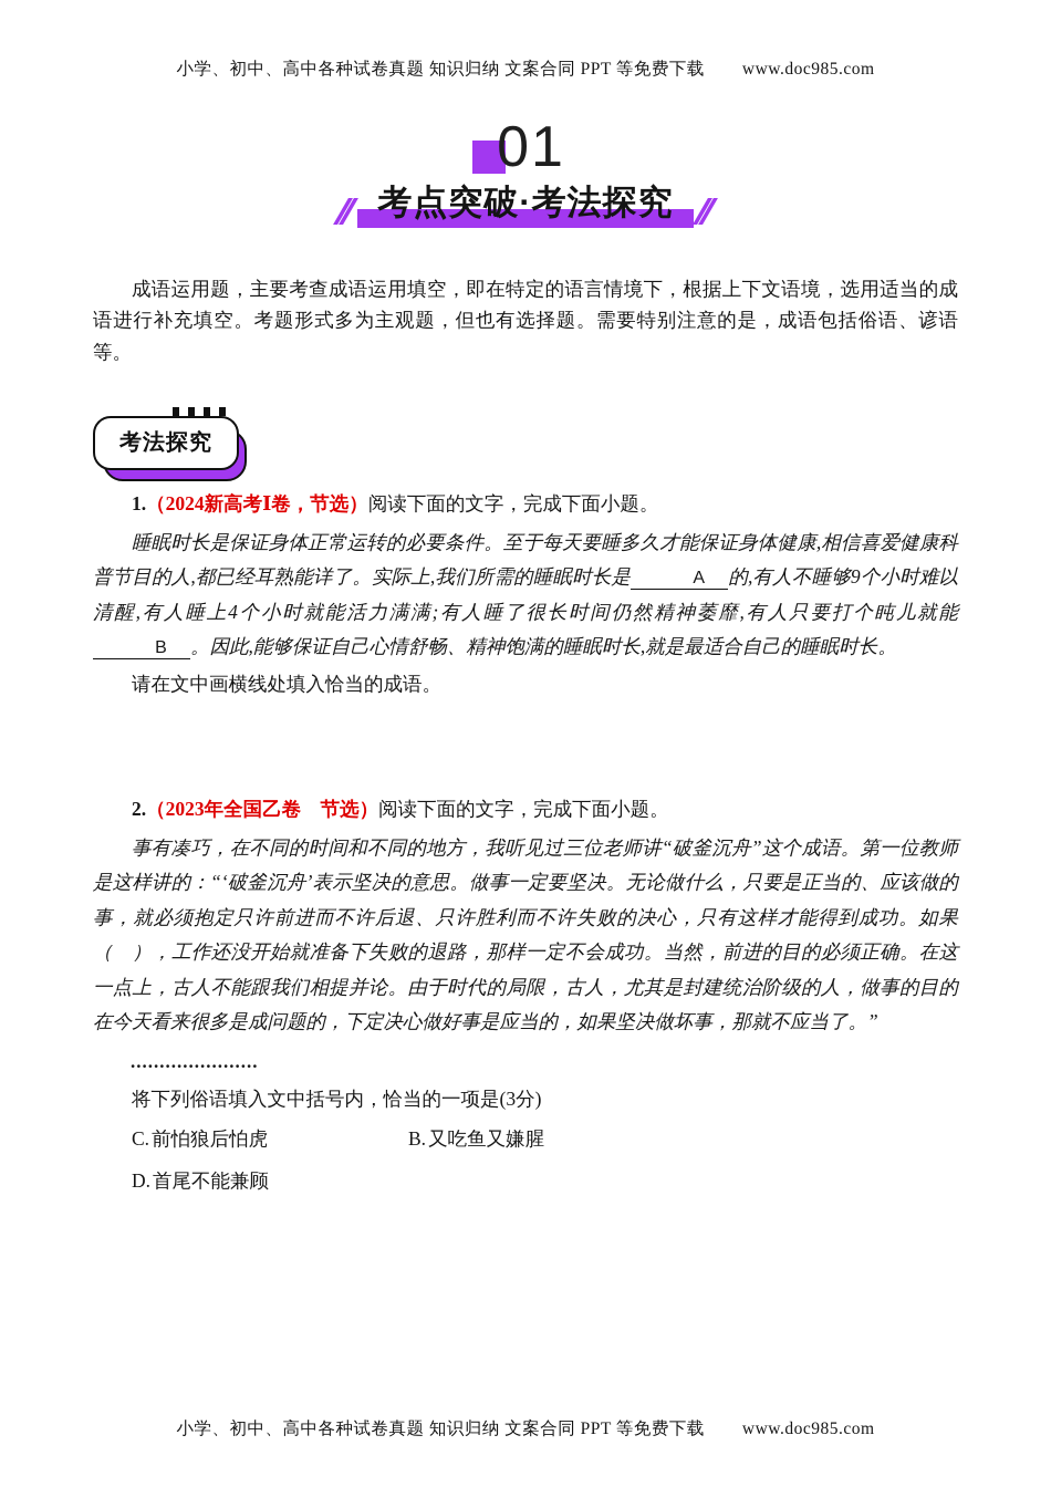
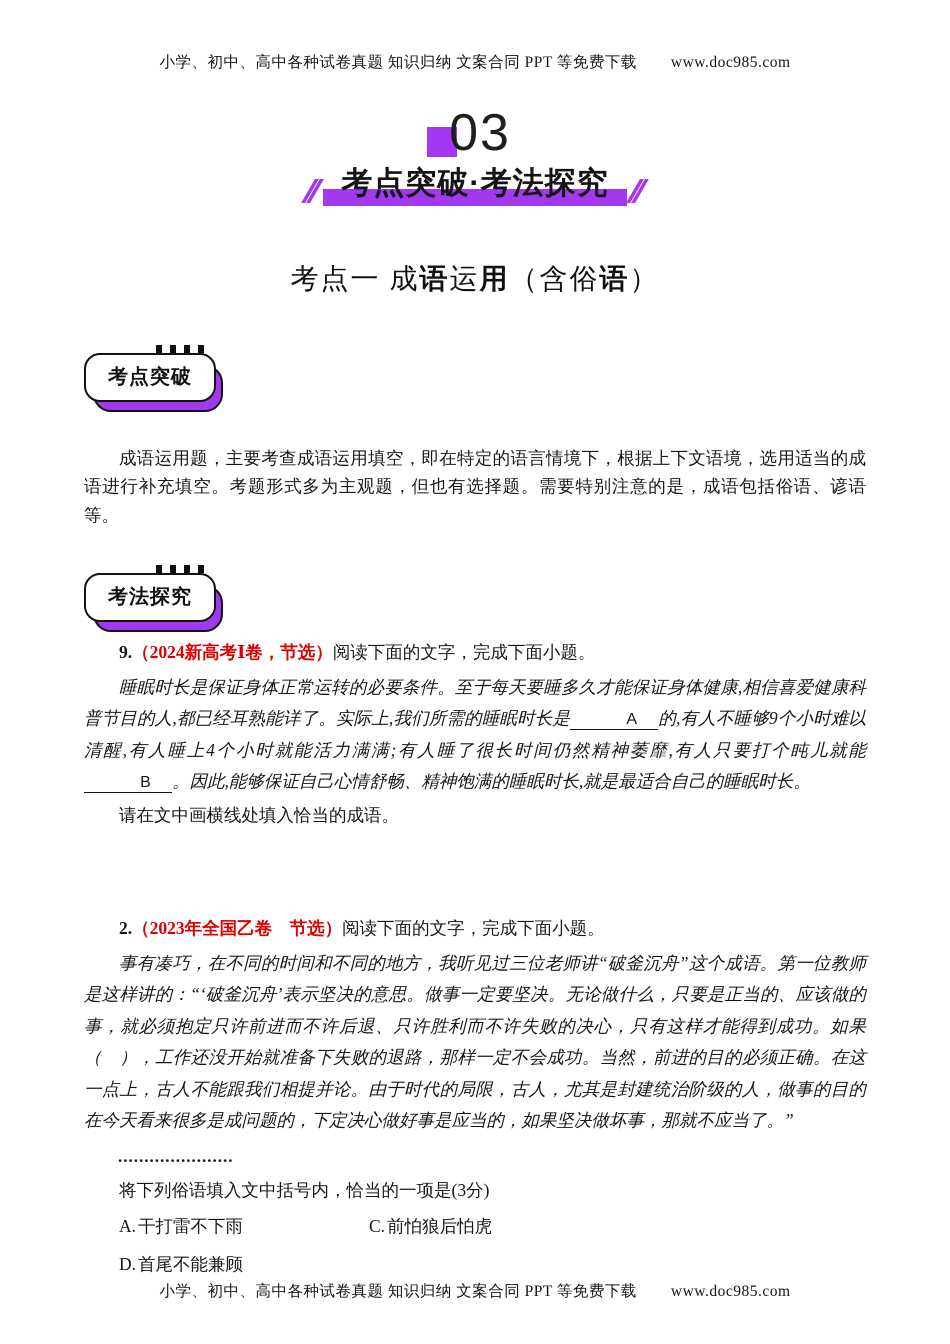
  小学、初中、高中各种试卷真题 知识归纳 文案合同 PPT 等免费下载
  www.doc985.com
- 01
+ 03
  考点突破·考法探究
+ 考点一 成语运用（含俗语）
+ 考点突破
  成语运用题，主要考查成语运用填空，即在特定的语言情境下，根据上下文语境，选用适当的成语进行补充填空。考题形式多为主观题，但也有选择题。需要特别注意的是，成语包括俗语、谚语等。
  考法探究
- 1.（2024新高考Ⅰ卷，节选）阅读下面的文字，完成下面小题。
+ 9.（2024新高考Ⅰ卷，节选）阅读下面的文字，完成下面小题。
  睡眠时长是保证身体正常运转的必要条件。至于每天要睡多久才能保证身体健康,相信喜爱健康科普节目的人,都已经耳熟能详了。实际上,我们所需的睡眠时长是 A 的,有人不睡够9个小时难以清醒,有人睡上4个小时就能活力满满;有人睡了很长时间仍然精神萎靡,有人只要打个盹儿就能B 。因此,能够保证自己心情舒畅、精神饱满的睡眠时长,就是最适合自己的睡眠时长。
  请在文中画横线处填入恰当的成语。
  2.（2023年全国乙卷 节选）阅读下面的文字，完成下面小题。
  事有凑巧，在不同的时间和不同的地方，我听见过三位老师讲“破釜沉舟”这个成语。第一位教师是这样讲的：“‘破釜沉舟’表示坚决的意思。做事一定要坚决。无论做什么，只要是正当的、应该做的事，就必须抱定只许前进而不许后退、只许胜利而不许失败的决心，只有这样才能得到成功。如果（ ），工作还没开始就准备下失败的退路，那样一定不会成功。当然，前进的目的必须正确。在这一点上，古人不能跟我们相提并论。由于时代的局限，古人，尤其是封建统治阶级的人，做事的目的在今天看来很多是成问题的，下定决心做好事是应当的，如果坚决做坏事，那就不应当了。”
  ......................
  将下列俗语填入文中括号内，恰当的一项是(3分)
+ A.干打雷不下雨
  C.前怕狼后怕虎
- B.又吃鱼又嫌腥
  D.首尾不能兼顾
  小学、初中、高中各种试卷真题 知识归纳 文案合同 PPT 等免费下载
  www.doc985.com
